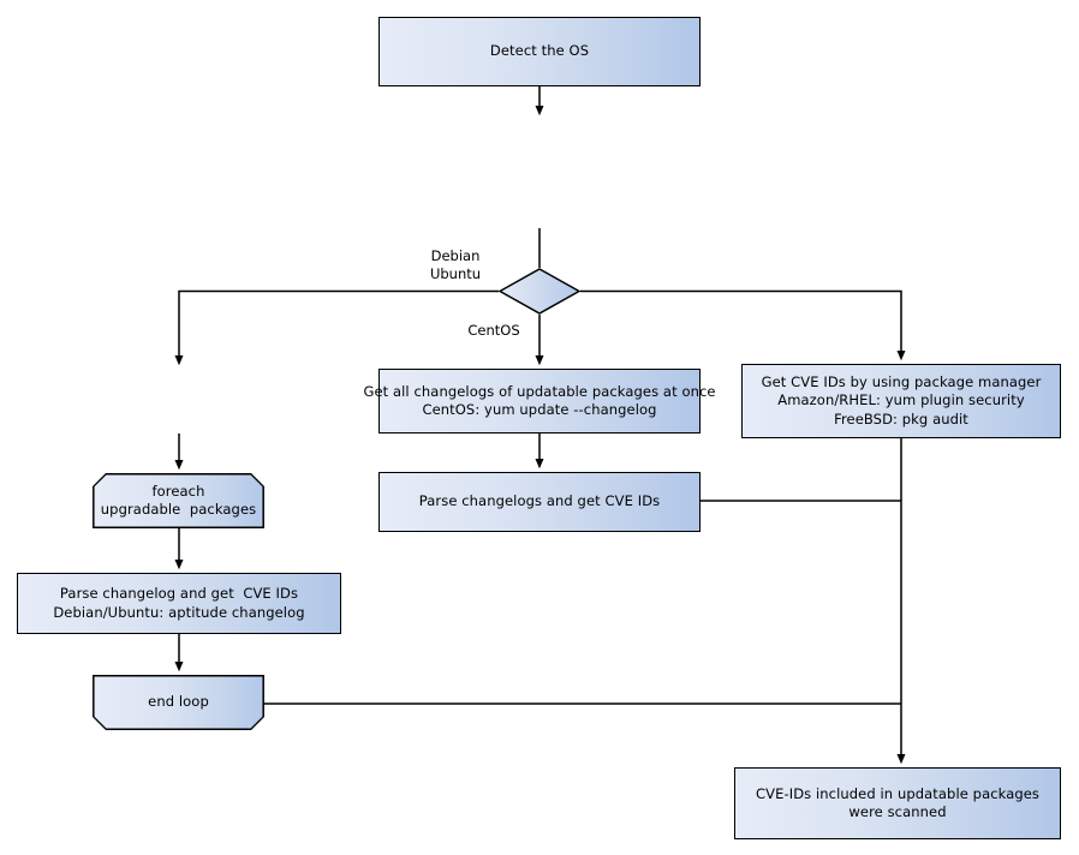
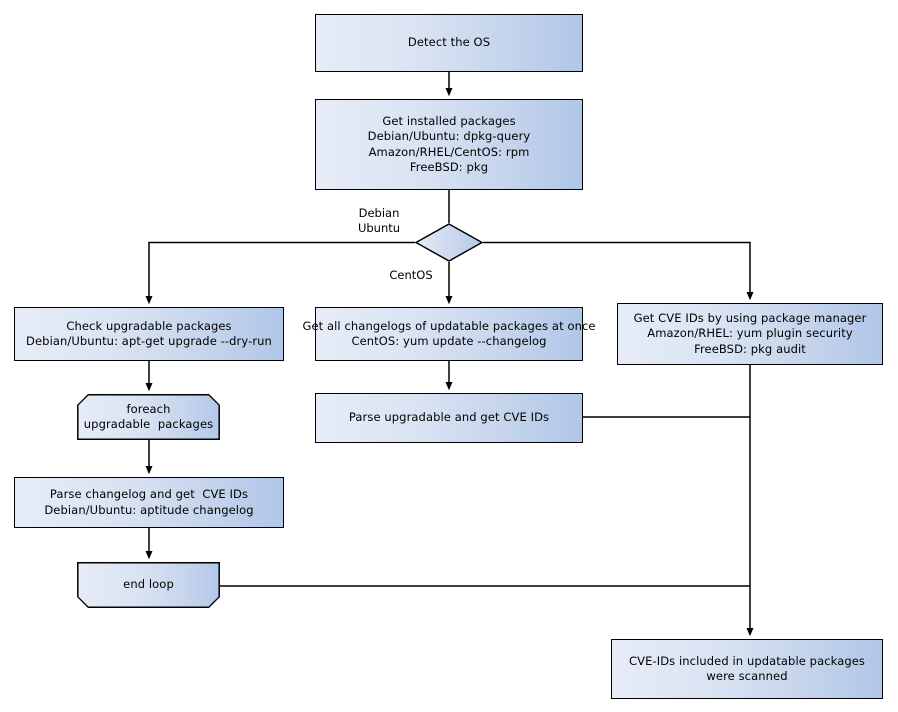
  Debian
  Ubuntu
  CentOS
  Detect the OS
+ Get installed packages
+ Debian/Ubuntu: dpkg-query
+ Amazon/RHEL/CentOS: rpm
+ FreeBSD: pkg
+ Check upgradable packages
+ Debian/Ubuntu: apt-get upgrade --dry-run
  Get all changelogs of updatable packages at once
  CentOS: yum update --changelog
  Get CVE IDs by using package manager
  Amazon/RHEL: yum plugin security
  FreeBSD: pkg audit
  foreach
  upgradable packages
- Parse changelogs and get CVE IDs
+ Parse upgradable and get CVE IDs
  Parse changelog and get CVE IDs
  Debian/Ubuntu: aptitude changelog
  end loop
  CVE-IDs included in updatable packages
  were scanned
